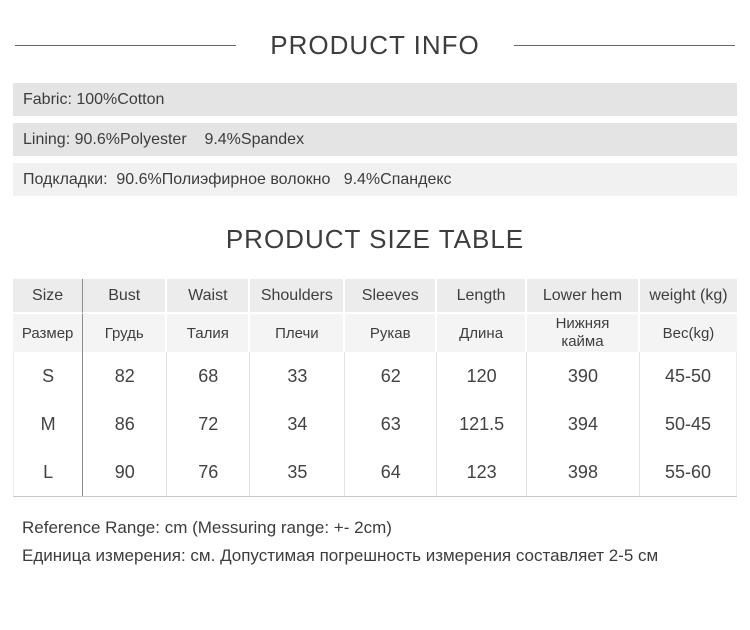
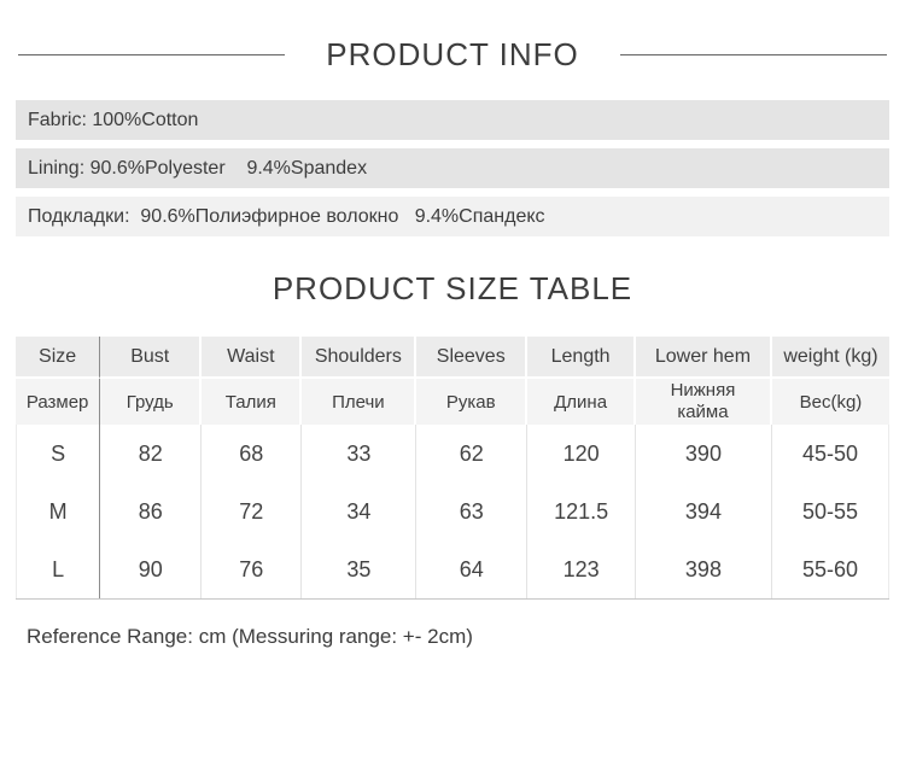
  PRODUCT INFO
  Fabric: 100%Cotton
  Lining: 90.6%Polyester 9.4%Spandex
  Подкладки: 90.6%Полиэфирное волокно 9.4%Спандекс
  PRODUCT SIZE TABLE
  Size	Bust	Waist	Shoulders	Sleeves	Length	Lower hem	weight (kg)
  Размер	Грудь	Талия	Плечи	Рукав	Длина	Нижняя кайма	Вес(kg)
  S	82	68	33	62	120	390	45-50
- M	86	72	34	63	121.5	394	50-45
+ M	86	72	34	63	121.5	394	50-55
  L	90	76	35	64	123	398	55-60
  Reference Range: cm (Messuring range: +- 2cm)
- Единица измерения: см. Допустимая погрешность измерения составляет 2-5 см
